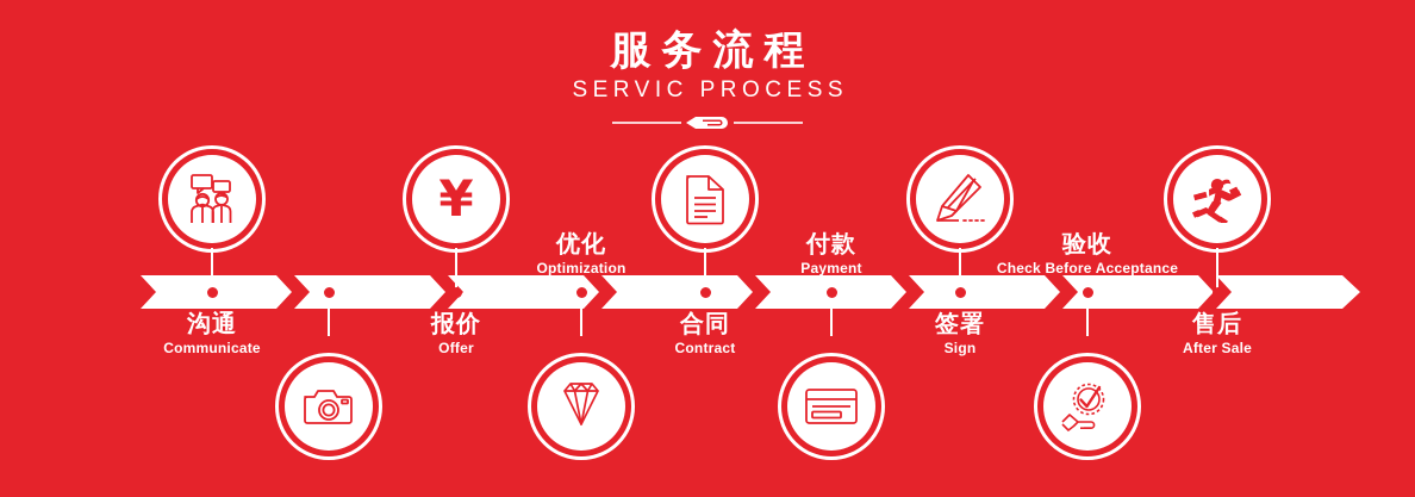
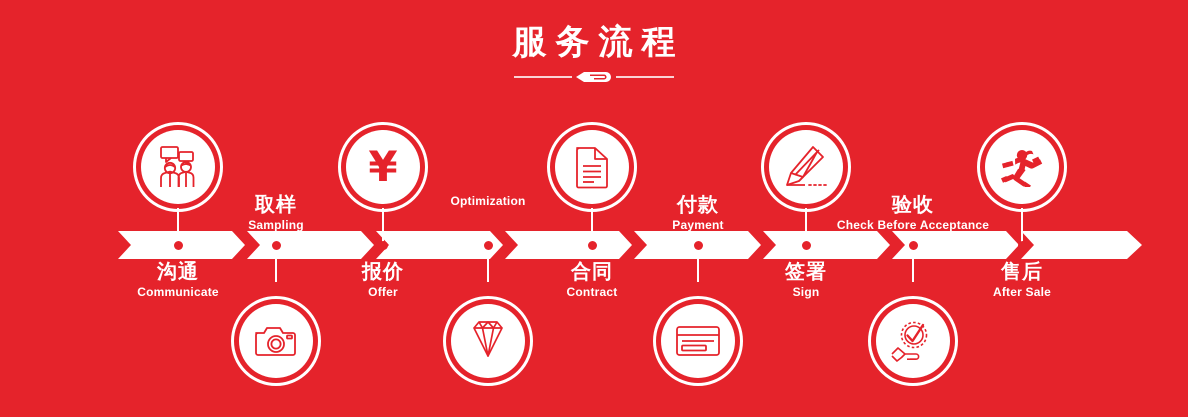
  服务流程
- SERVIC PROCESS
  沟通
  Communicate
+ 取样
+ Sampling
  ¥
  报价
  Offer
- 优化
  Optimization
  合同
  Contract
  付款
  Payment
  签署
  Sign
  验收
  Check Before Acceptance
  售后
  After Sale
